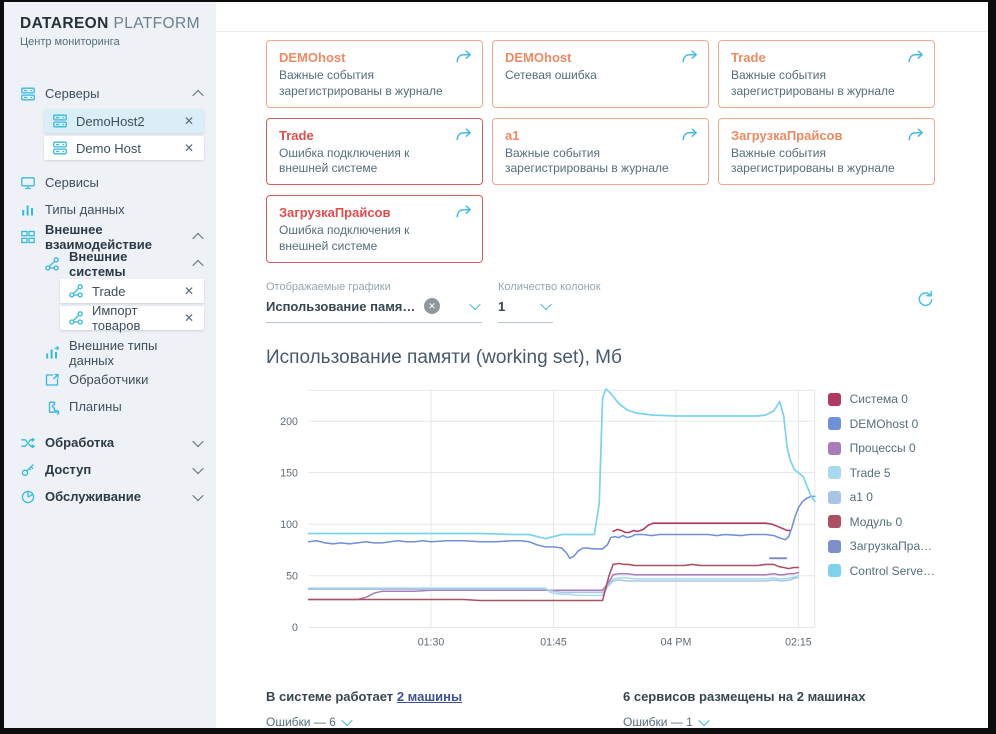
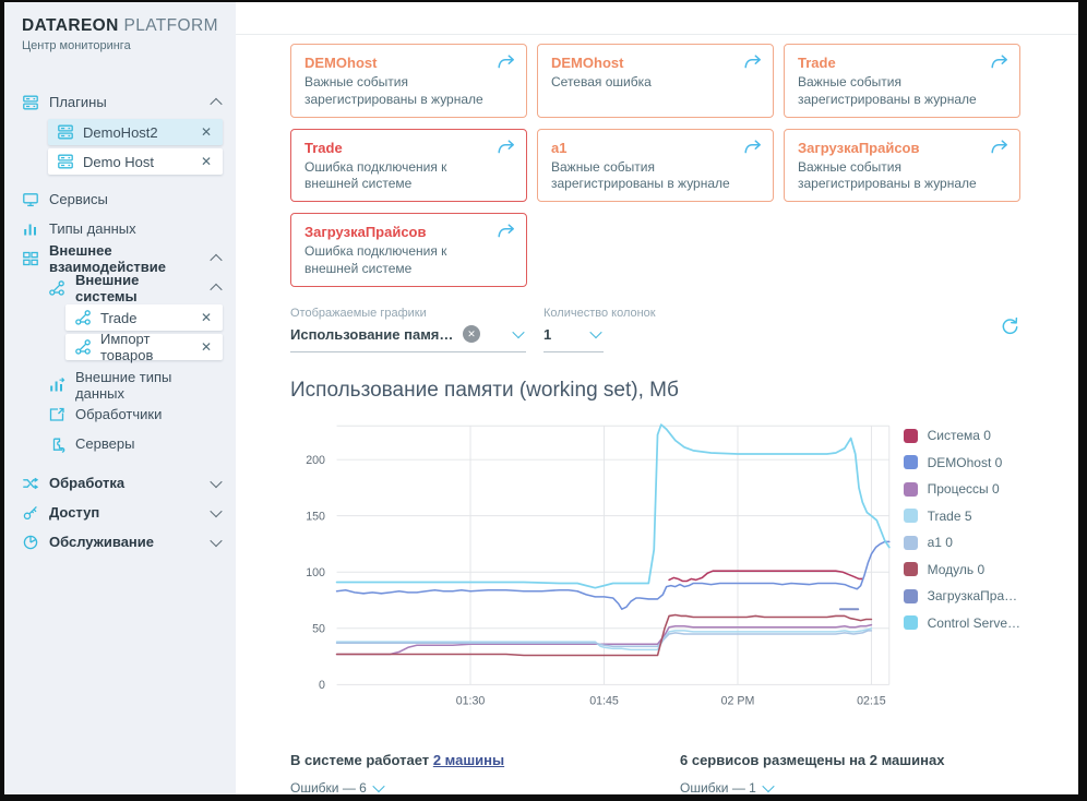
  DATAREON PLATFORM
  Центр мониторинга
- Серверы
+ Плагины
  DemoHost2
  ✕
  Demo Host
  ✕
  Сервисы
  Типы данных
  Внешнее взаимодействие
  Внешние системы
  Trade
  ✕
  Импорт товаров
  ✕
  Внешние типы данных
  Обработчики
- Плагины
+ Серверы
  Обработка
  Доступ
  Обслуживание
  DEMOhost
  Важные события зарегистрированы в журнале
  DEMOhost
  Сетевая ошибка
  Trade
  Важные события зарегистрированы в журнале
  Trade
  Ошибка подключения к внешней системе
  a1
  Важные события зарегистрированы в журнале
  ЗагрузкаПрайсов
  Важные события зарегистрированы в журнале
  ЗагрузкаПрайсов
  Ошибка подключения к внешней системе
  Отображаемые графики
  ✕
  Количество колонок
  1
  Использование памяти (working set), Мб
  0
  50
  100
  150
  200
  01:30
  01:45
- 04 PM
+ 02 PM
  02:15
  Система 0
  DEMOhost 0
  Процессы 0
  Trade 5
  a1 0
  Модуль 0
  ЗагрузкаПра…
  Control Serve…
  В системе работает 2 машины
  Ошибки — 6
  6 сервисов размещены на 2 машинах
  Ошибки — 1
